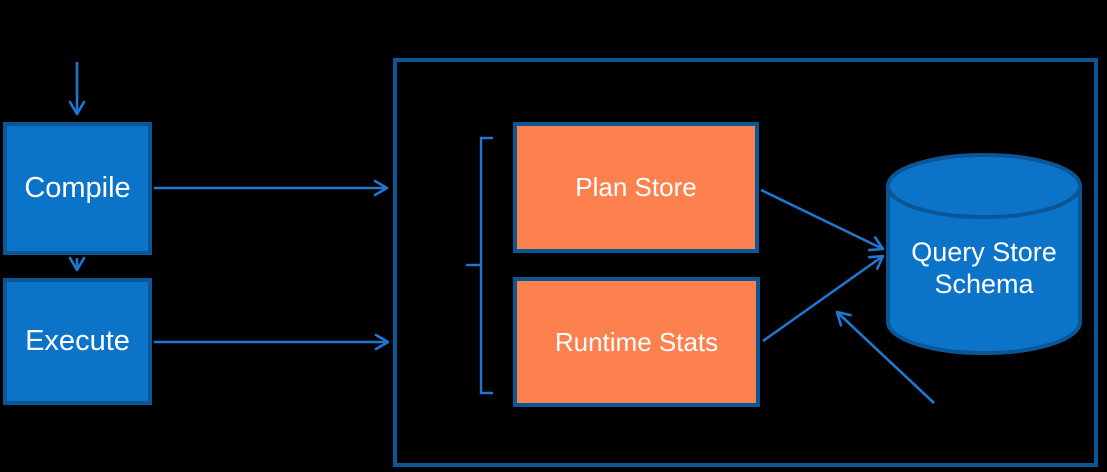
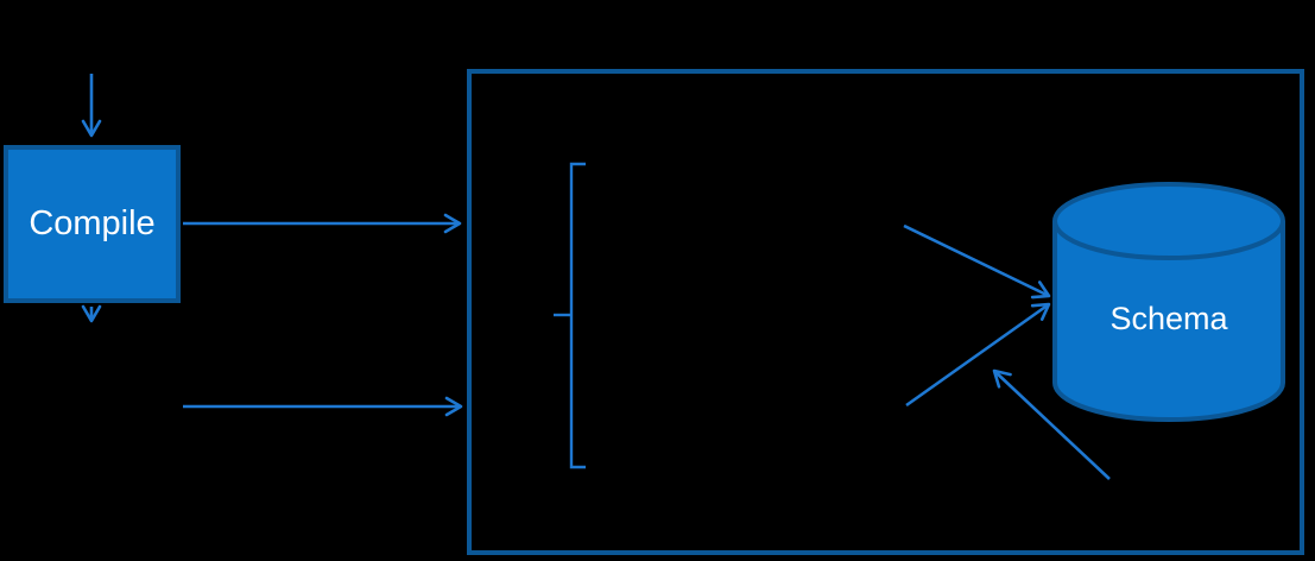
  Compile
- Execute
- Plan Store
- Runtime Stats
- Query Store
  Schema
